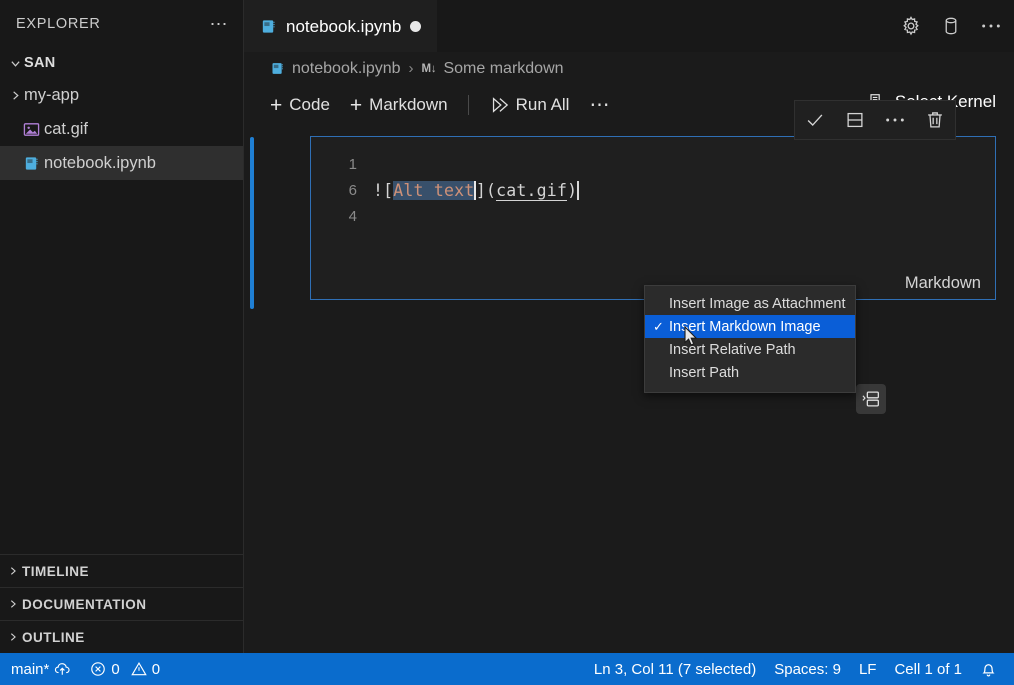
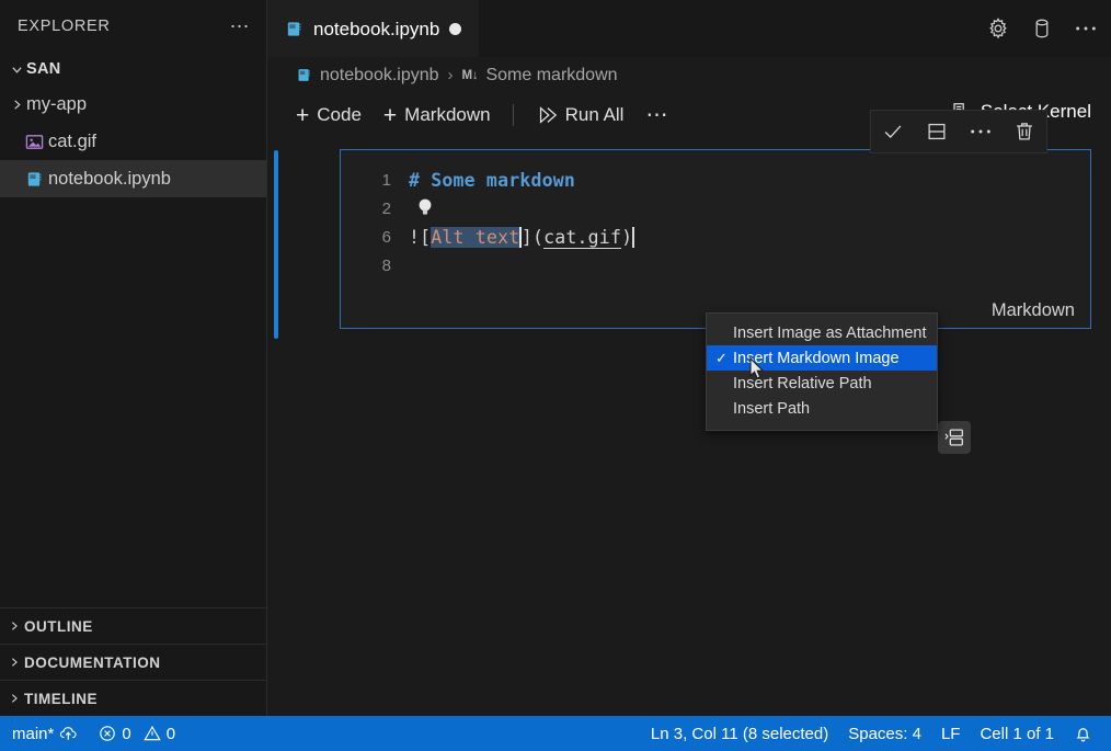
  EXPLORER
  ⋯
  SAN
  my-app
  cat.gif
  notebook.ipynb
- TIMELINE
+ OUTLINE
  DOCUMENTATION
- OUTLINE
+ TIMELINE
  notebook.ipynb
  notebook.ipynb
  ›
  M↓
  Some markdown
  +
  Code
  +
  Markdown
  Run All
  ⋯
  1
+ # Some markdown
+ 2
  6
  ![Alt text](cat.gif)
- 4
+ 8
  Markdown
  Insert Image as Attachment
  ✓
  Inert Markdown Image
  Insert Relative Path
  Insert Path
  main*
  0
  0
- Ln 3, Col 11 (7 selected)
+ Ln 3, Col 11 (8 selected)
- Spaces: 9
+ Spaces: 4
  LF
  Cell 1 of 1
